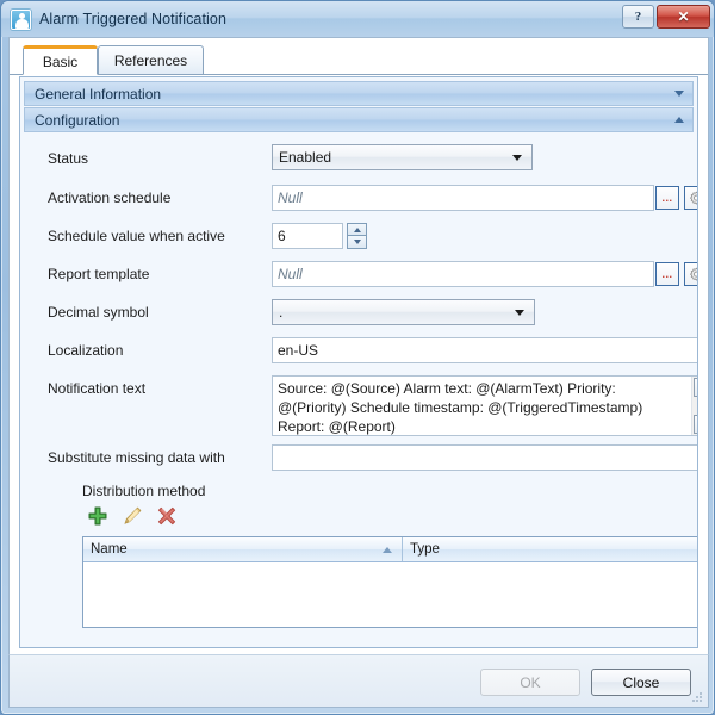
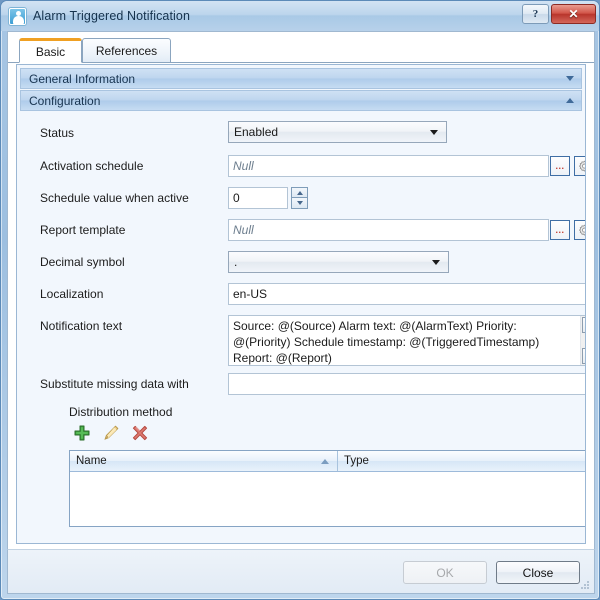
  Alarm Triggered Notification
  ?
  ✕
  Basic
  References
  General Information
  Configuration
  Status
  Enabled
  Activation schedule
  Null
  ...
  Schedule value when active
- 6
+ 0
  Report template
  Null
  ...
  Decimal symbol
  .
  Localization
  en-US
  Notification text
  Source: @(Source) Alarm text: @(AlarmText) Priority: @(Priority) Schedule timestamp: @(TriggeredTimestamp) Report: @(Report)
  Substitute missing data with
  Distribution method
  Name
  Type
  OK
  Close
